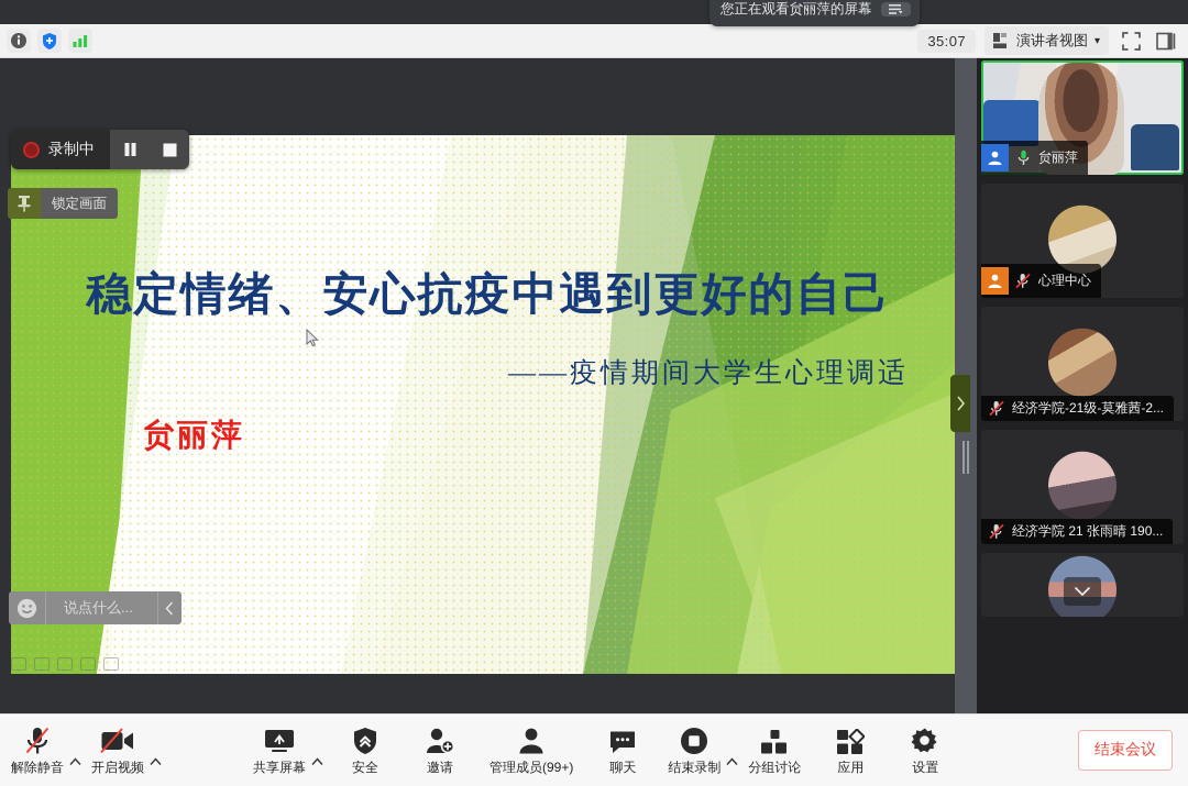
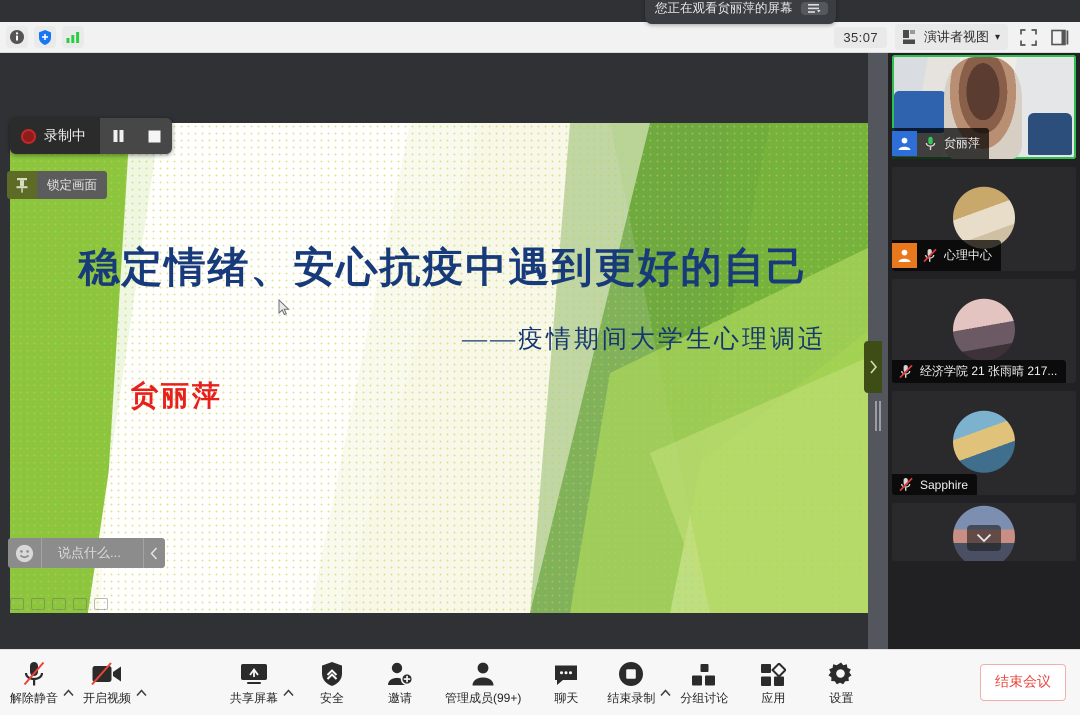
  您正在观看贠丽萍的屏幕
  35:07
  演讲者视图
  ▾
  稳定情绪、安心抗疫中遇到更好的自己
  ——疫情期间大学生心理调适
  贠丽萍
  录制中
  锁定画面
  说点什么...
  贠丽萍
  心理中心
- 经济学院-21级-莫雅茜-2...
- 经济学院 21 张雨晴 190...
+ 经济学院 21 张雨晴 217...
+ Sapphire
  解除静音
  开启视频
  共享屏幕
  安全
  邀请
  管理成员(99+)
  聊天
  结束录制
  分组讨论
  应用
  设置
  结束会议
